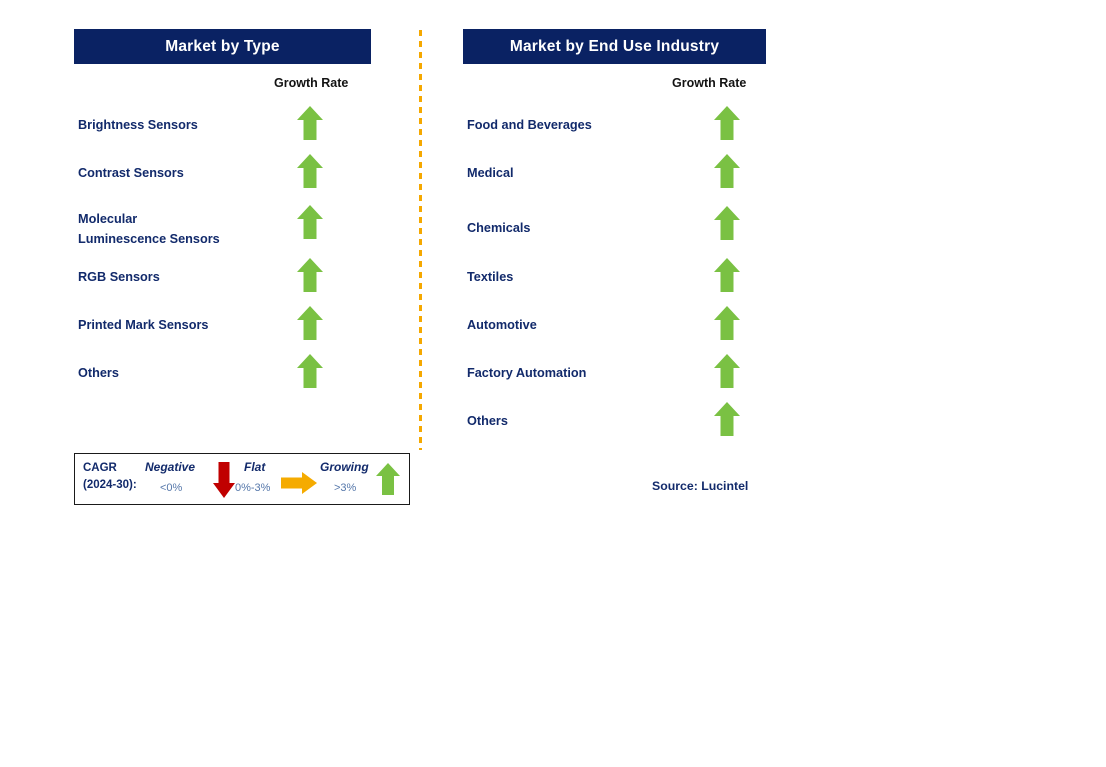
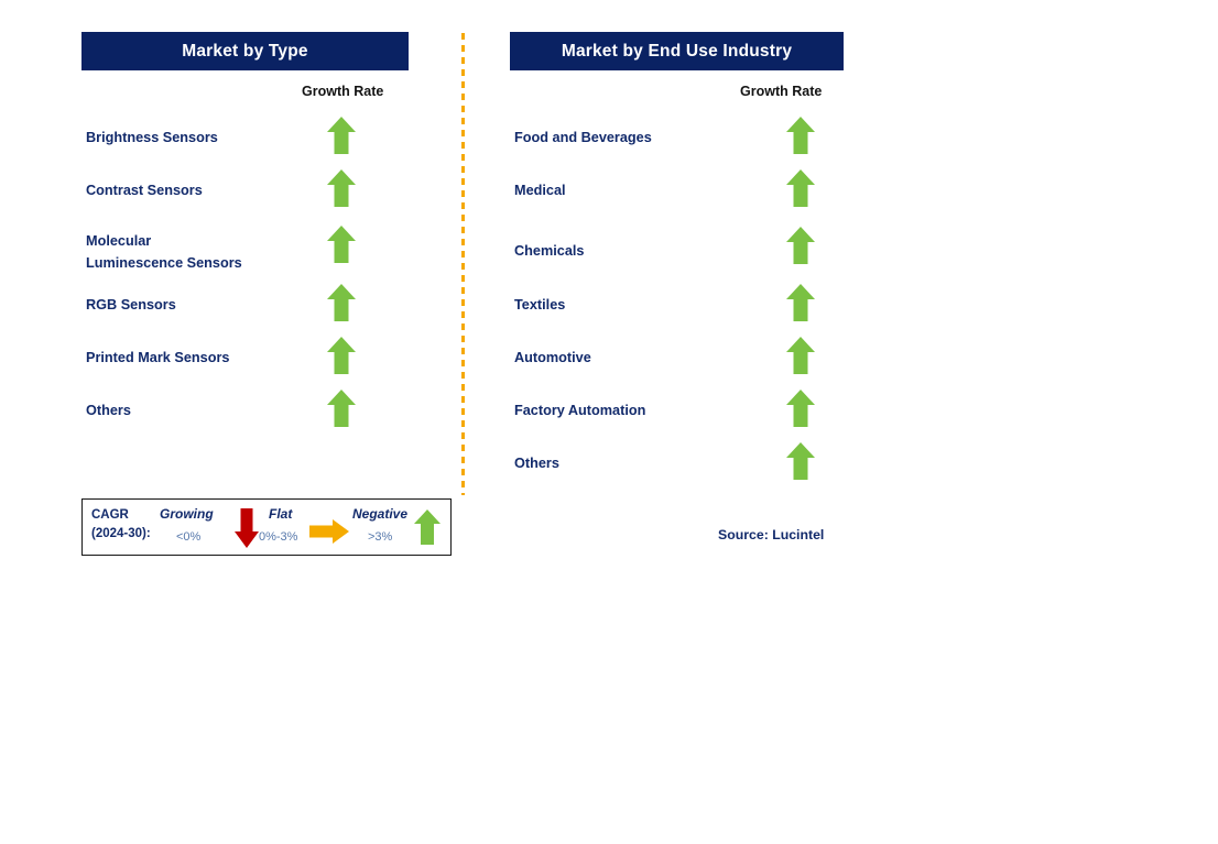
  Market by Type
  Growth Rate
  Brightness Sensors
  Contrast Sensors
  Molecular
  Luminescence Sensors
  RGB Sensors
  Printed Mark Sensors
  Others
  Market by End Use Industry
  Growth Rate
  Food and Beverages
  Medical
  Chemicals
  Textiles
  Automotive
  Factory Automation
  Others
  CAGR
  (2024-30):
- Negative
+ Growing
  <0%
  Flat
  0%-3%
- Growing
+ Negative
  >3%
  Source: Lucintel
